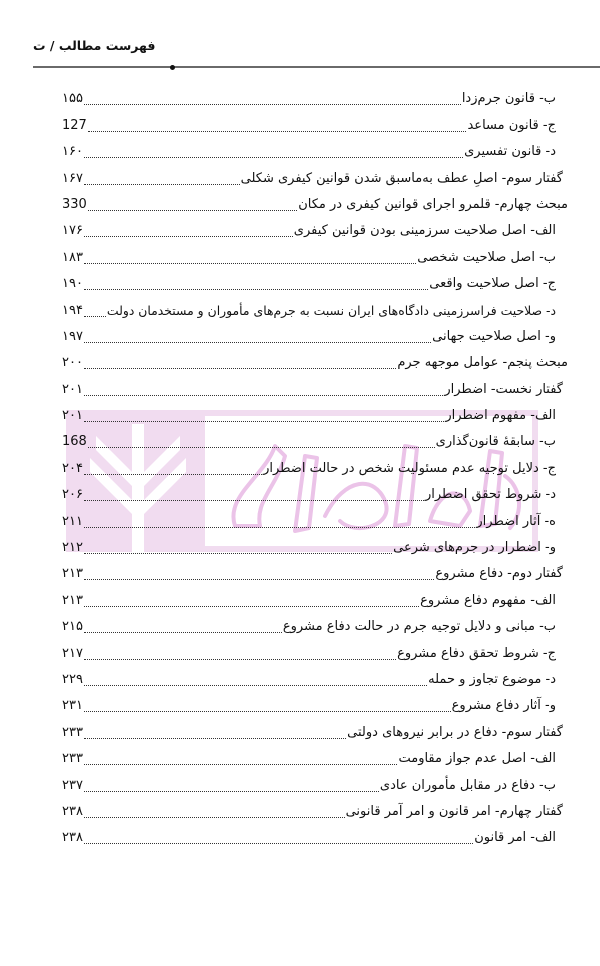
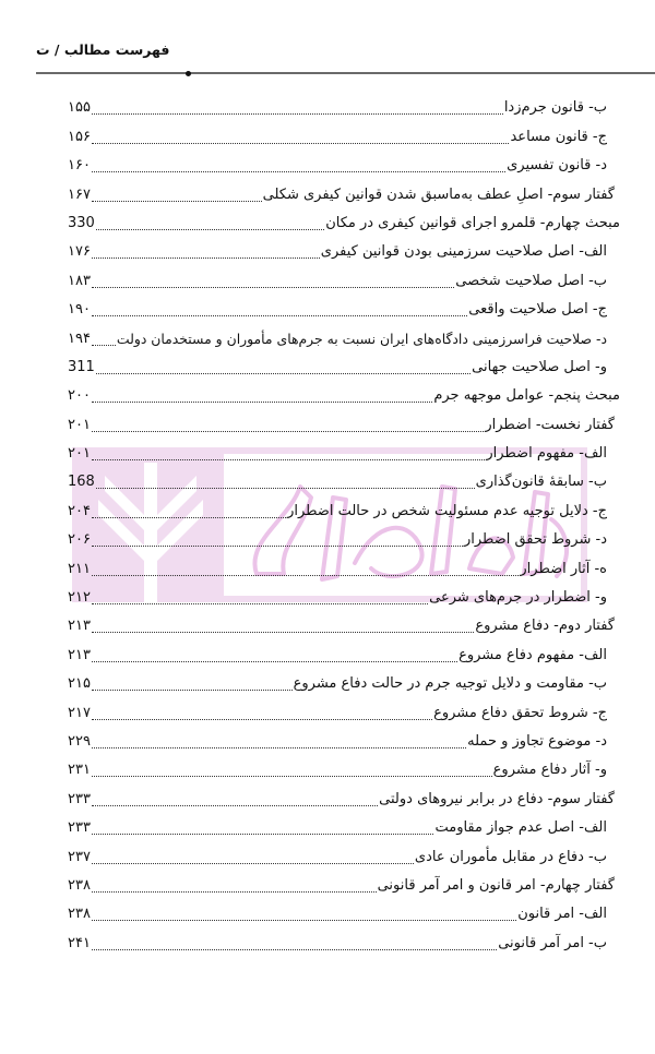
  فهرست مطالب / ت
  ب- قانون جرم‌زدا
  ۱۵۵
  ج- قانون مساعد
- 127
+ ۱۵۶
  د- قانون تفسیری
  ۱۶۰
  گفتار سوم- اصلِ عطف به‌ماسبق شدن قوانین کیفری شکلی
  ۱۶۷
  مبحث چهارم- قلمرو اجرای قوانین کیفری در مکان
  330
  الف- اصل صلاحیت سرزمینی بودن قوانین کیفری
  ۱۷۶
  ب- اصل صلاحیت شخصی
  ۱۸۳
  ج- اصل صلاحیت واقعی
  ۱۹۰
  د- صلاحیت فراسرزمینی دادگاه‌های ایران نسبت به جرم‌های مأموران و مستخدمان دولت
  ۱۹۴
  و- اصل صلاحیت جهانی
- ۱۹۷
+ 311
  مبحث پنجم- عوامل موجهه جرم
  ۲۰۰
  گفتار نخست- اضطرار
  ۲۰۱
  الف- مفهوم اضطرار
  ۲۰۱
  ب- سابقهٔ قانون‌گذاری
  168
  ج- دلایل توجیه عدم مسئولیت شخص در حالت اضطرار
  ۲۰۴
  د- شروط تحقق اضطرار
  ۲۰۶
  ه- آثار اضطرار
  ۲۱۱
  و- اضطرار در جرم‌های شرعی
  ۲۱۲
  گفتار دوم- دفاع مشروع
  ۲۱۳
  الف- مفهوم دفاع مشروع
  ۲۱۳
- ب- مبانی و دلایل توجیه جرم در حالت دفاع مشروع
+ ب- مقاومت و دلایل توجیه جرم در حالت دفاع مشروع
  ۲۱۵
  ج- شروط تحقق دفاع مشروع
  ۲۱۷
  د- موضوع تجاوز و حمله
  ۲۲۹
  و- آثار دفاع مشروع
  ۲۳۱
  گفتار سوم- دفاع در برابر نیروهای دولتی
  ۲۳۳
  الف- اصل عدم جواز مقاومت
  ۲۳۳
  ب- دفاع در مقابل مأموران عادی
  ۲۳۷
  گفتار چهارم- امر قانون و امر آمر قانونی
  ۲۳۸
  الف- امر قانون
  ۲۳۸
+ ب- امر آمر قانونی
+ ۲۴۱
